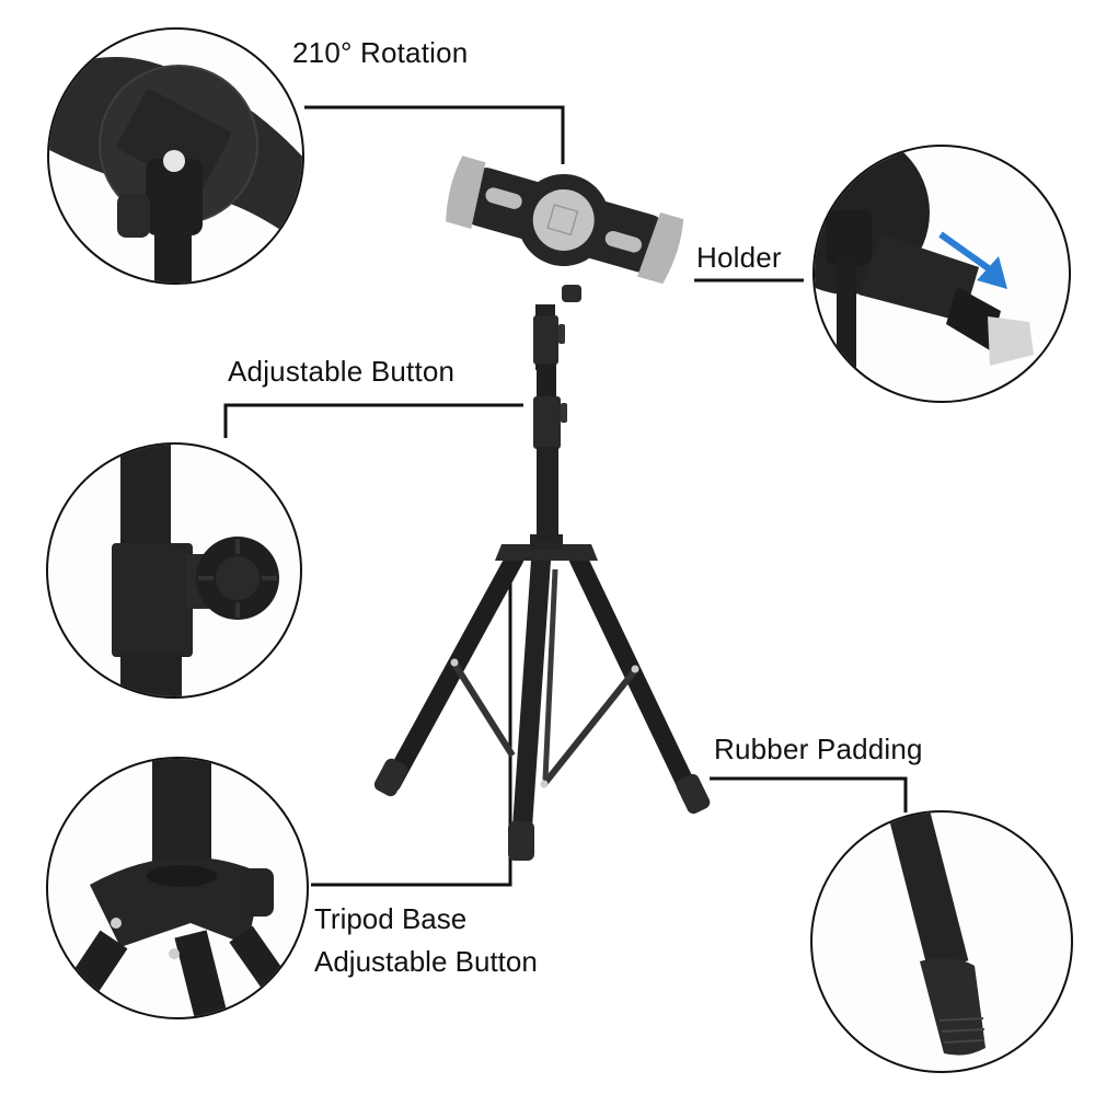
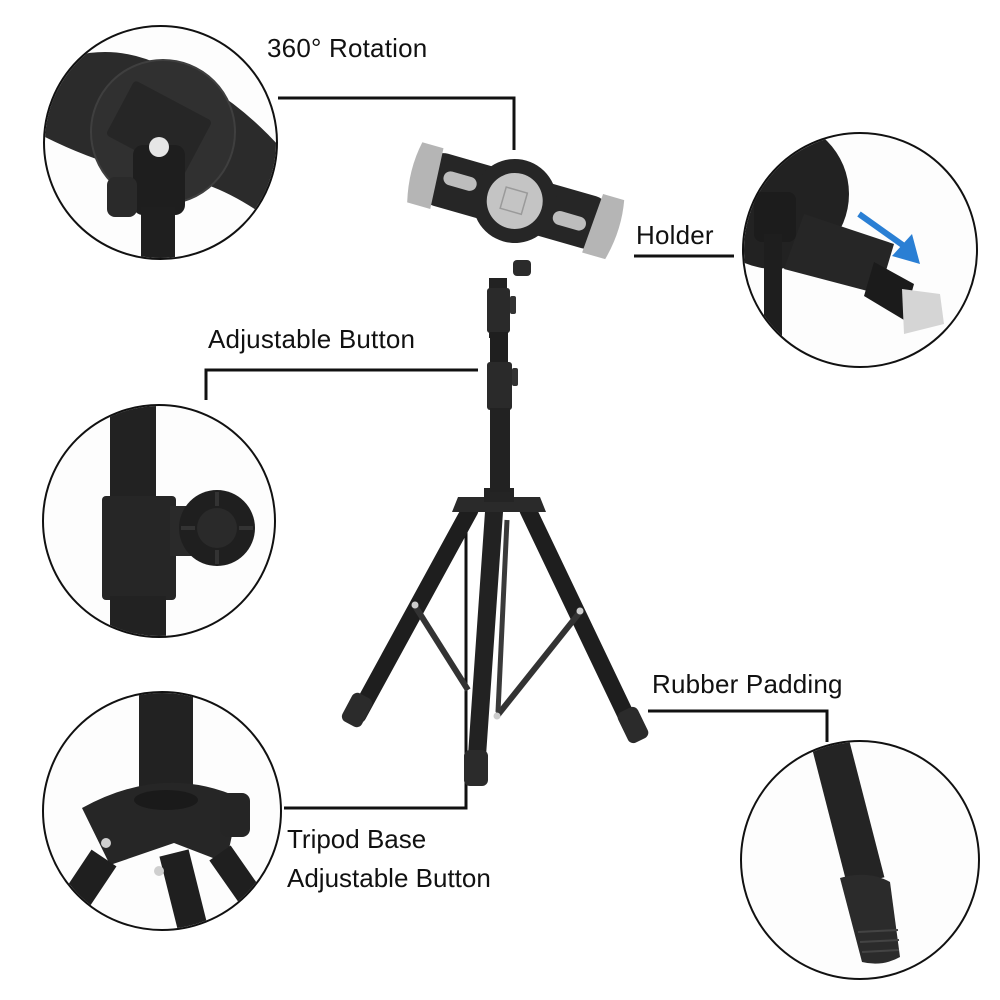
- 210° Rotation
+ 360° Rotation
  Holder
  Adjustable Button
  Rubber Padding
  Tripod Base
  Adjustable Button
